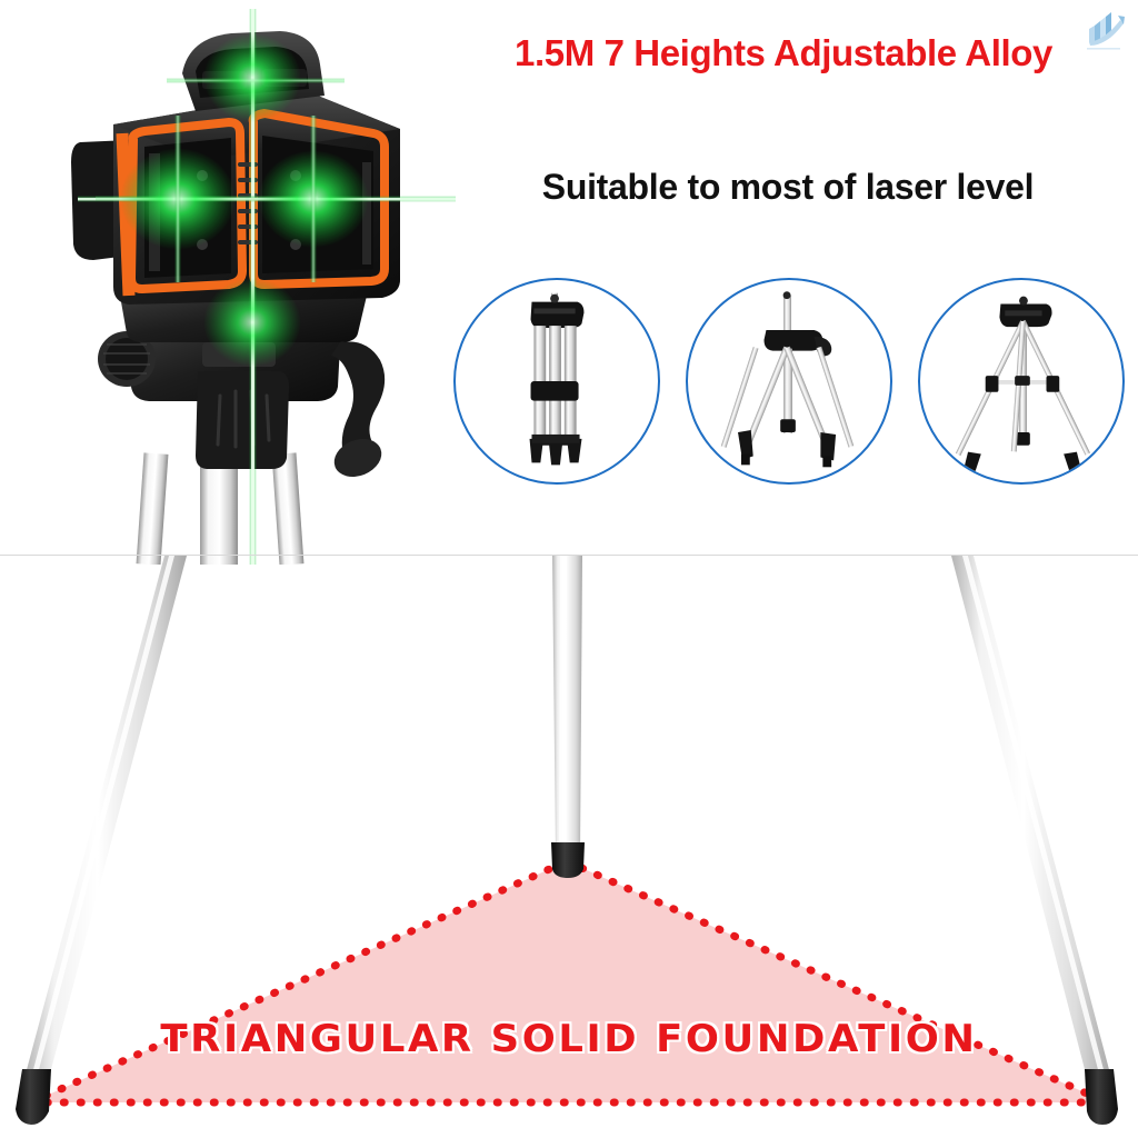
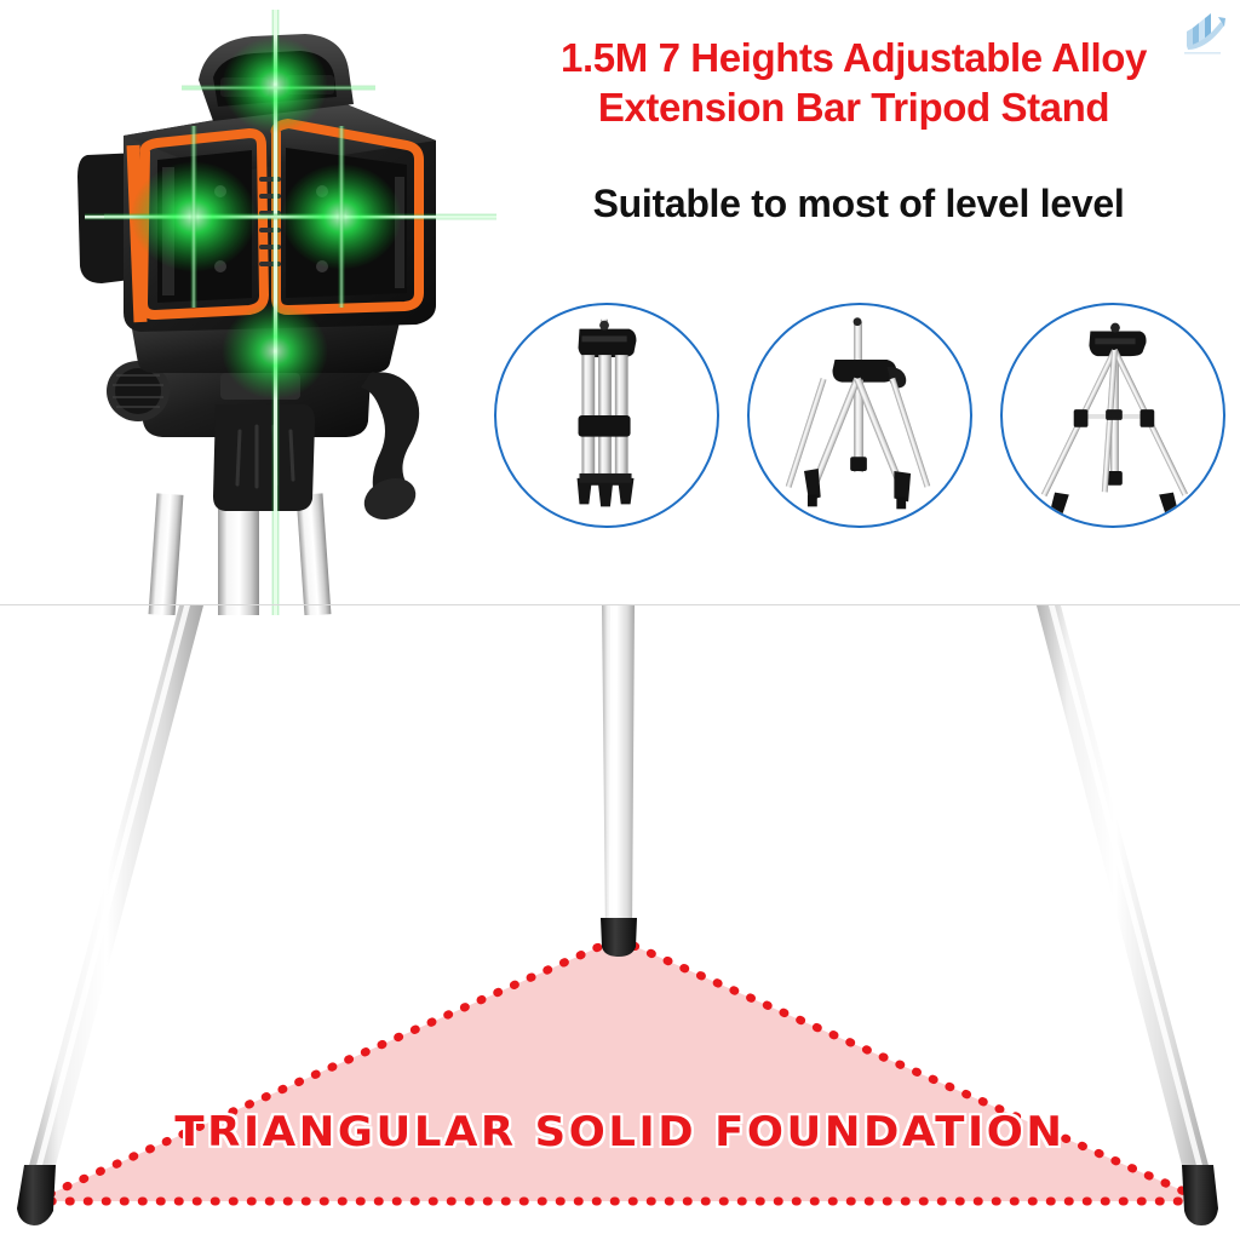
  1.5M 7 Heights Adjustable Alloy
+ Extension Bar Tripod Stand
- Suitable to most of laser level
+ Suitable to most of level level
  TRIANGULAR SOLID FOUNDATION
